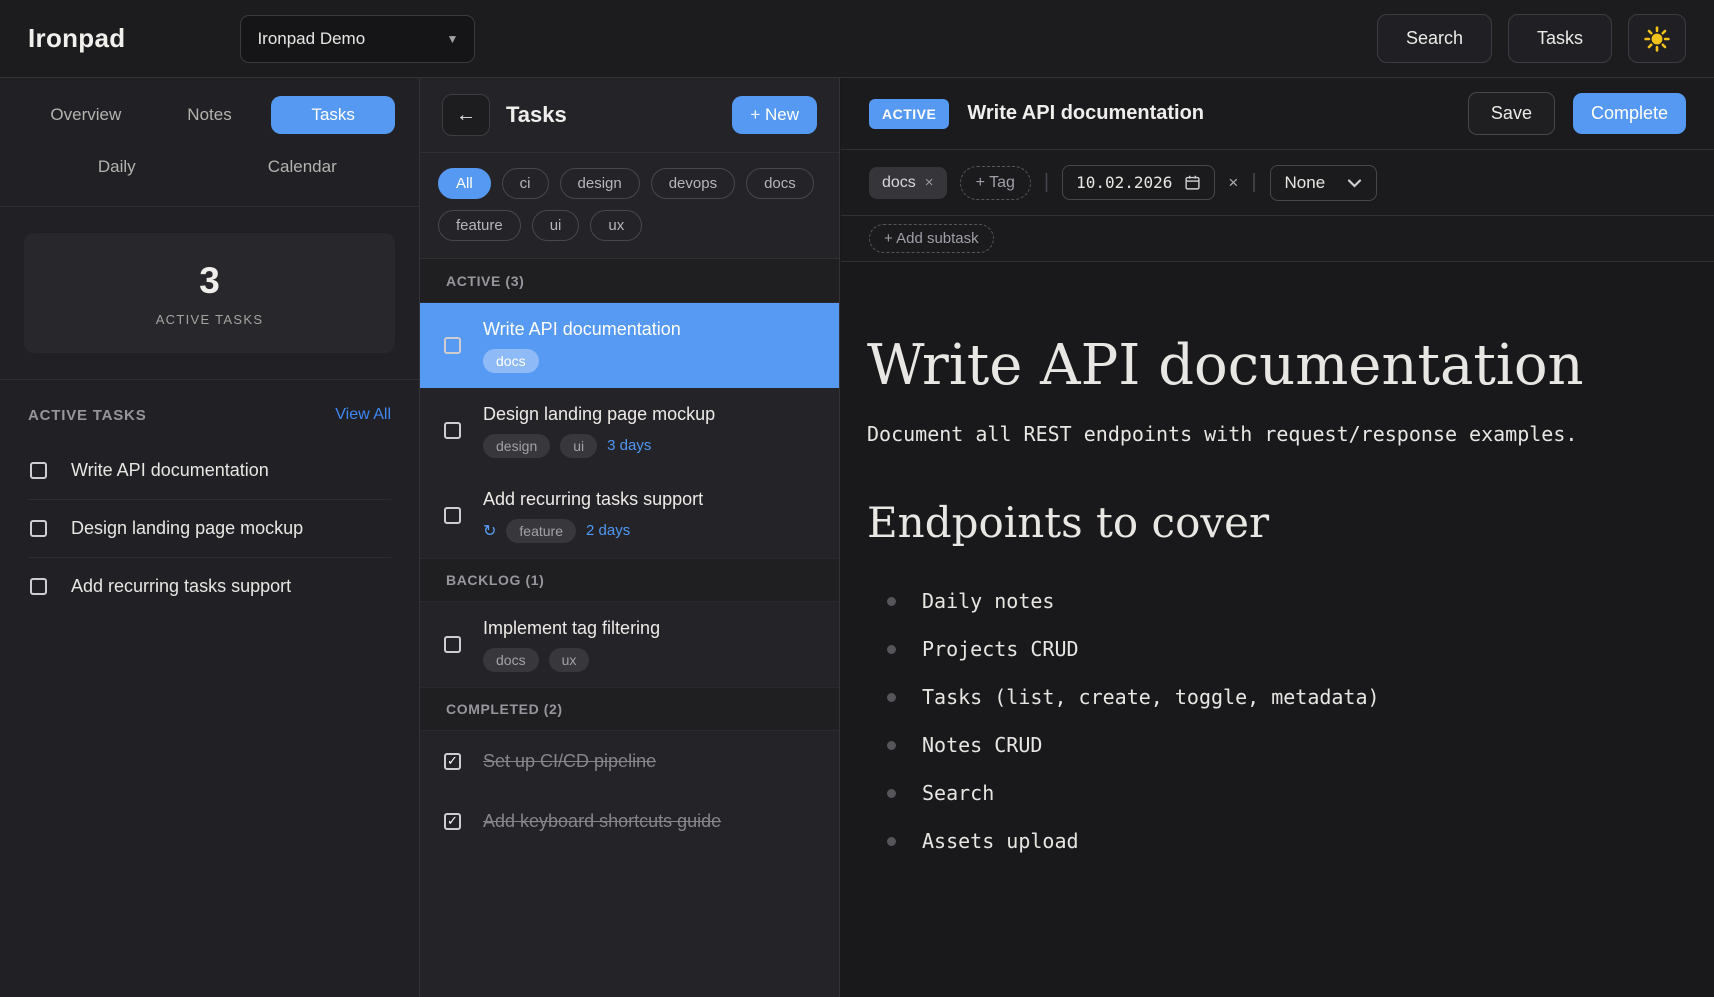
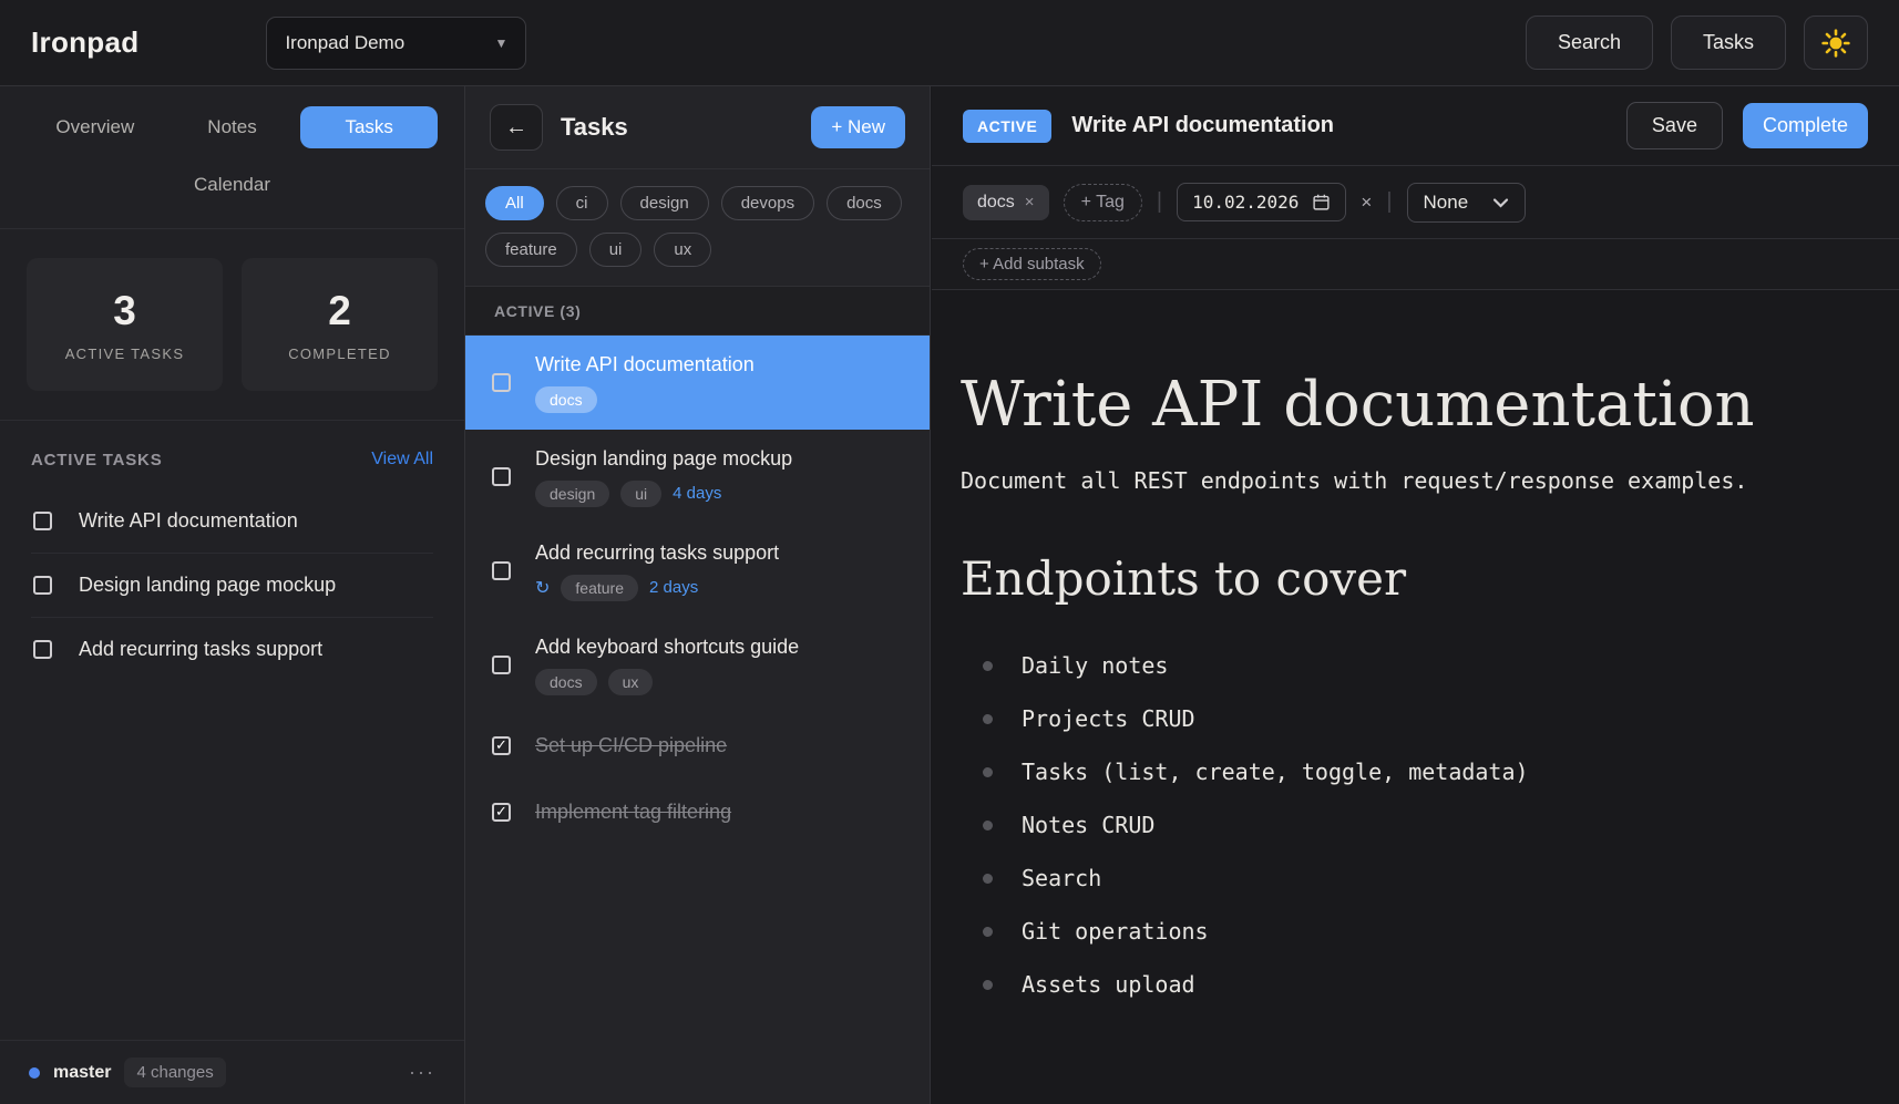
  Ironpad
  Ironpad Demo
  ▼
  Search
  Tasks
  Overview
  Notes
  Tasks
- Daily
  Calendar
  3
  ACTIVE TASKS
+ 2
+ COMPLETED
  ACTIVE TASKS
  View All
  Write API documentation
  Design landing page mockup
  Add recurring tasks support
+ master
+ 4 changes
+ ···
  ←
  Tasks
  + New
  All
  ci
  design
  devops
  docs
  feature
  ui
  ux
  ACTIVE (3)
  Write API documentation
  docs
  Design landing page mockup
  design
  ui
- 3 days
+ 4 days
  Add recurring tasks support
  ↻
  feature
  2 days
- BACKLOG (1)
- Implement tag filtering
+ Add keyboard shortcuts guide
  docs
  ux
- COMPLETED (2)
  ✓
  Set up CI/CD pipeline
  ✓
- Add keyboard shortcuts guide
+ Implement tag filtering
  ACTIVE
  Write API documentation
  Save
  Complete
  docs
  ×
  + Tag
  |
  10.02.2026
  ×
  |
  None
  + Add subtask
  Write API documentation
  Document all REST endpoints with request/response examples.
  Endpoints to cover
  Daily notes
  Projects CRUD
  Tasks (list, create, toggle, metadata)
  Notes CRUD
  Search
+ Git operations
  Assets upload
